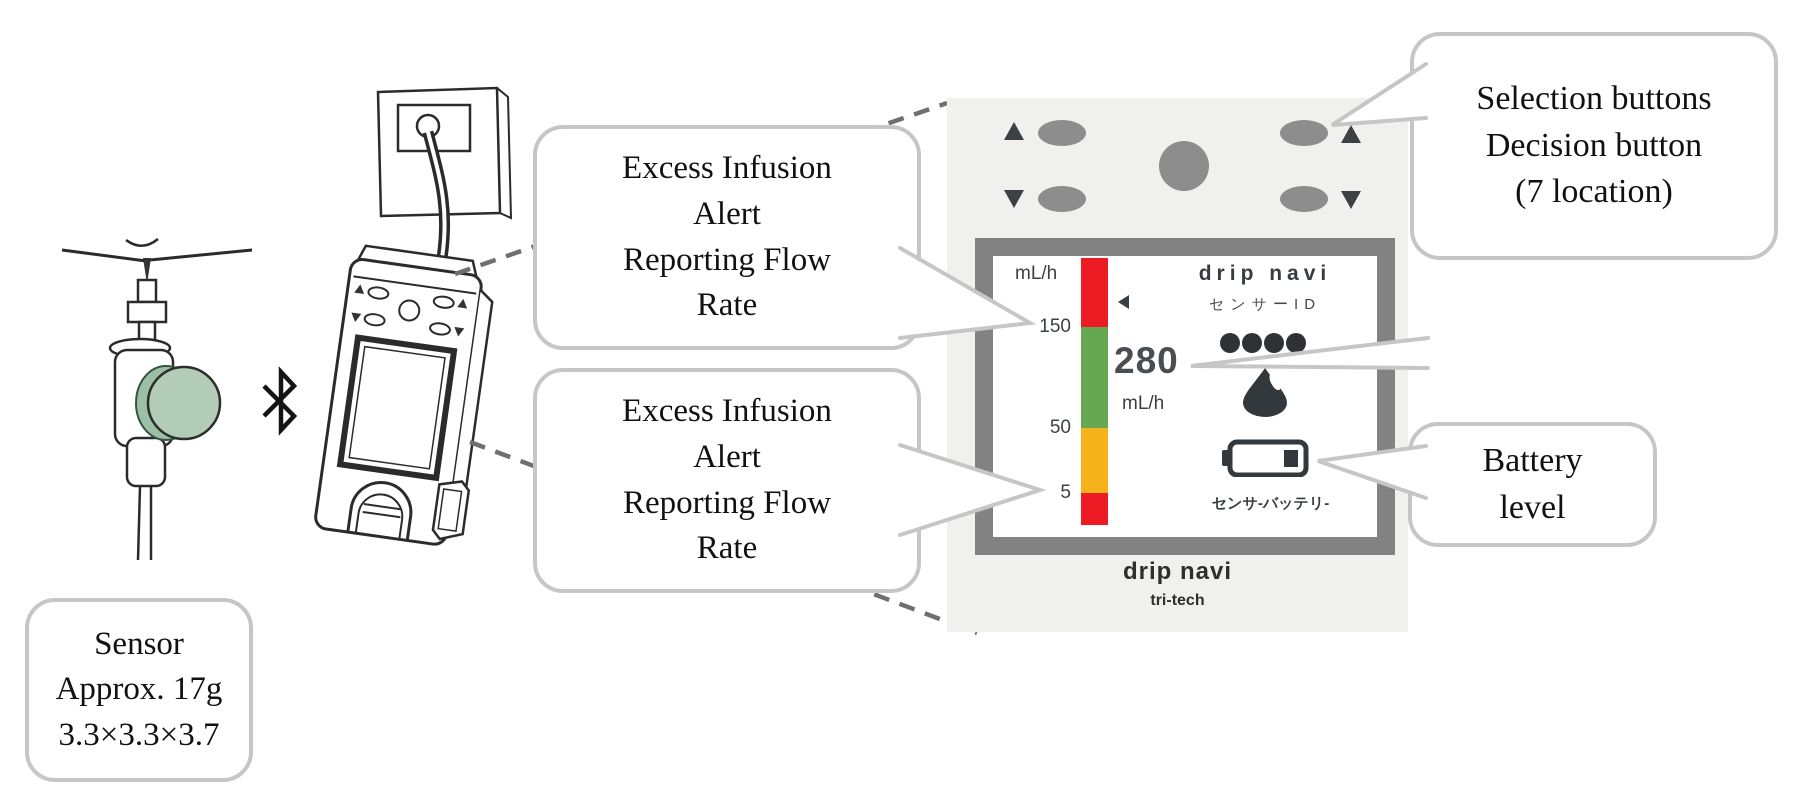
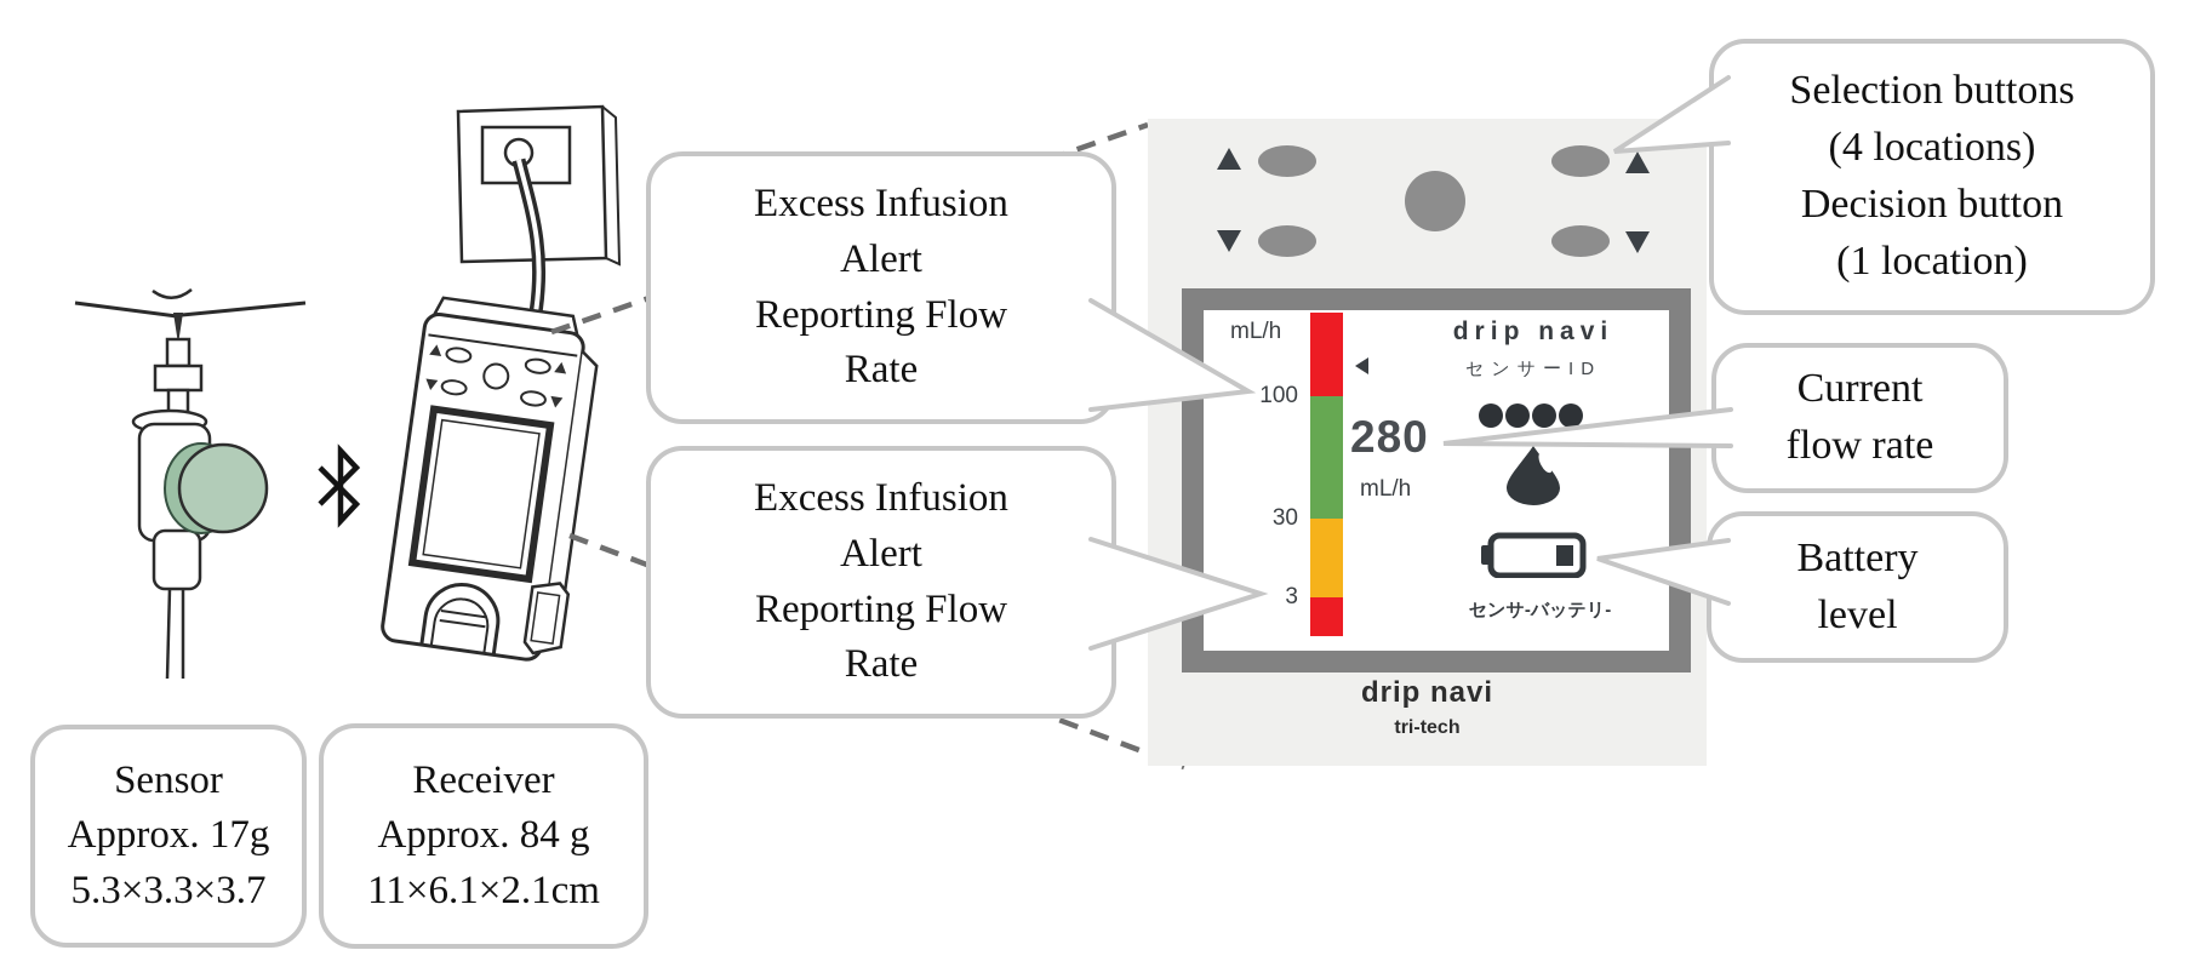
  mL/h
- 150
+ 100
- 50
+ 30
- 5
+ 3
  280
  mL/h
  drip navi
  センサーID
  センサ-バッテリ-
  drip navi
  tri-tech
  Excess Infusion
  Alert
  Reporting Flow
  Rate
  Excess Infusion
  Alert
  Reporting Flow
  Rate
  Selection buttons
+ (4 locations)
  Decision button
- (7 location)
+ (1 location)
+ Current
+ flow rate
  Battery
  level
  Sensor
  Approx. 17g
- 3.3×3.3×3.7
+ 5.3×3.3×3.7
+ Receiver
+ Approx. 84 g
+ 11×6.1×2.1cm
